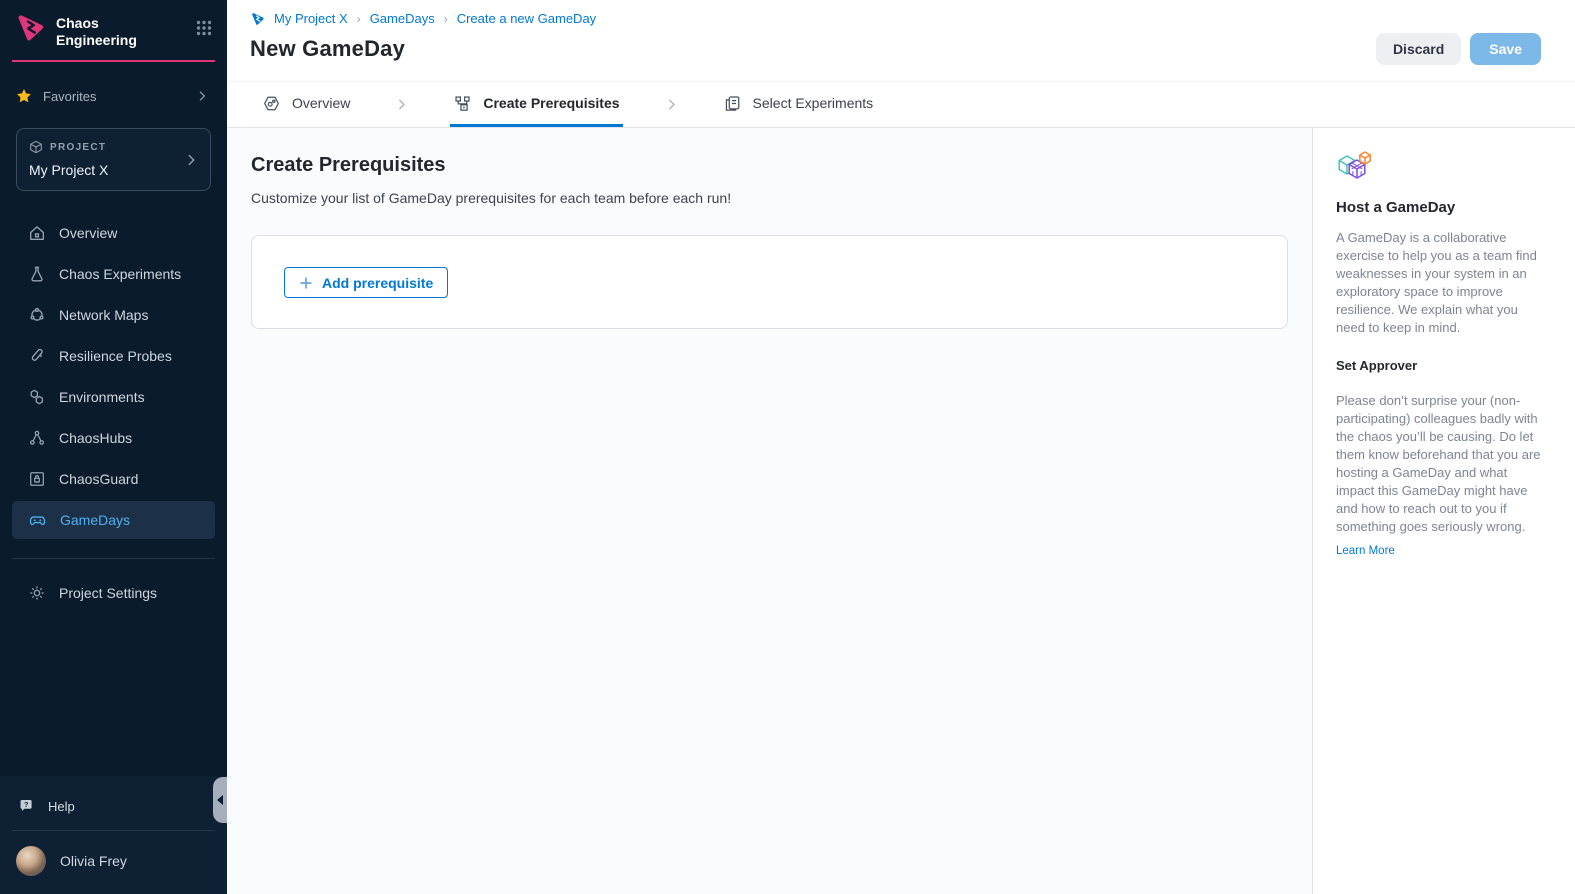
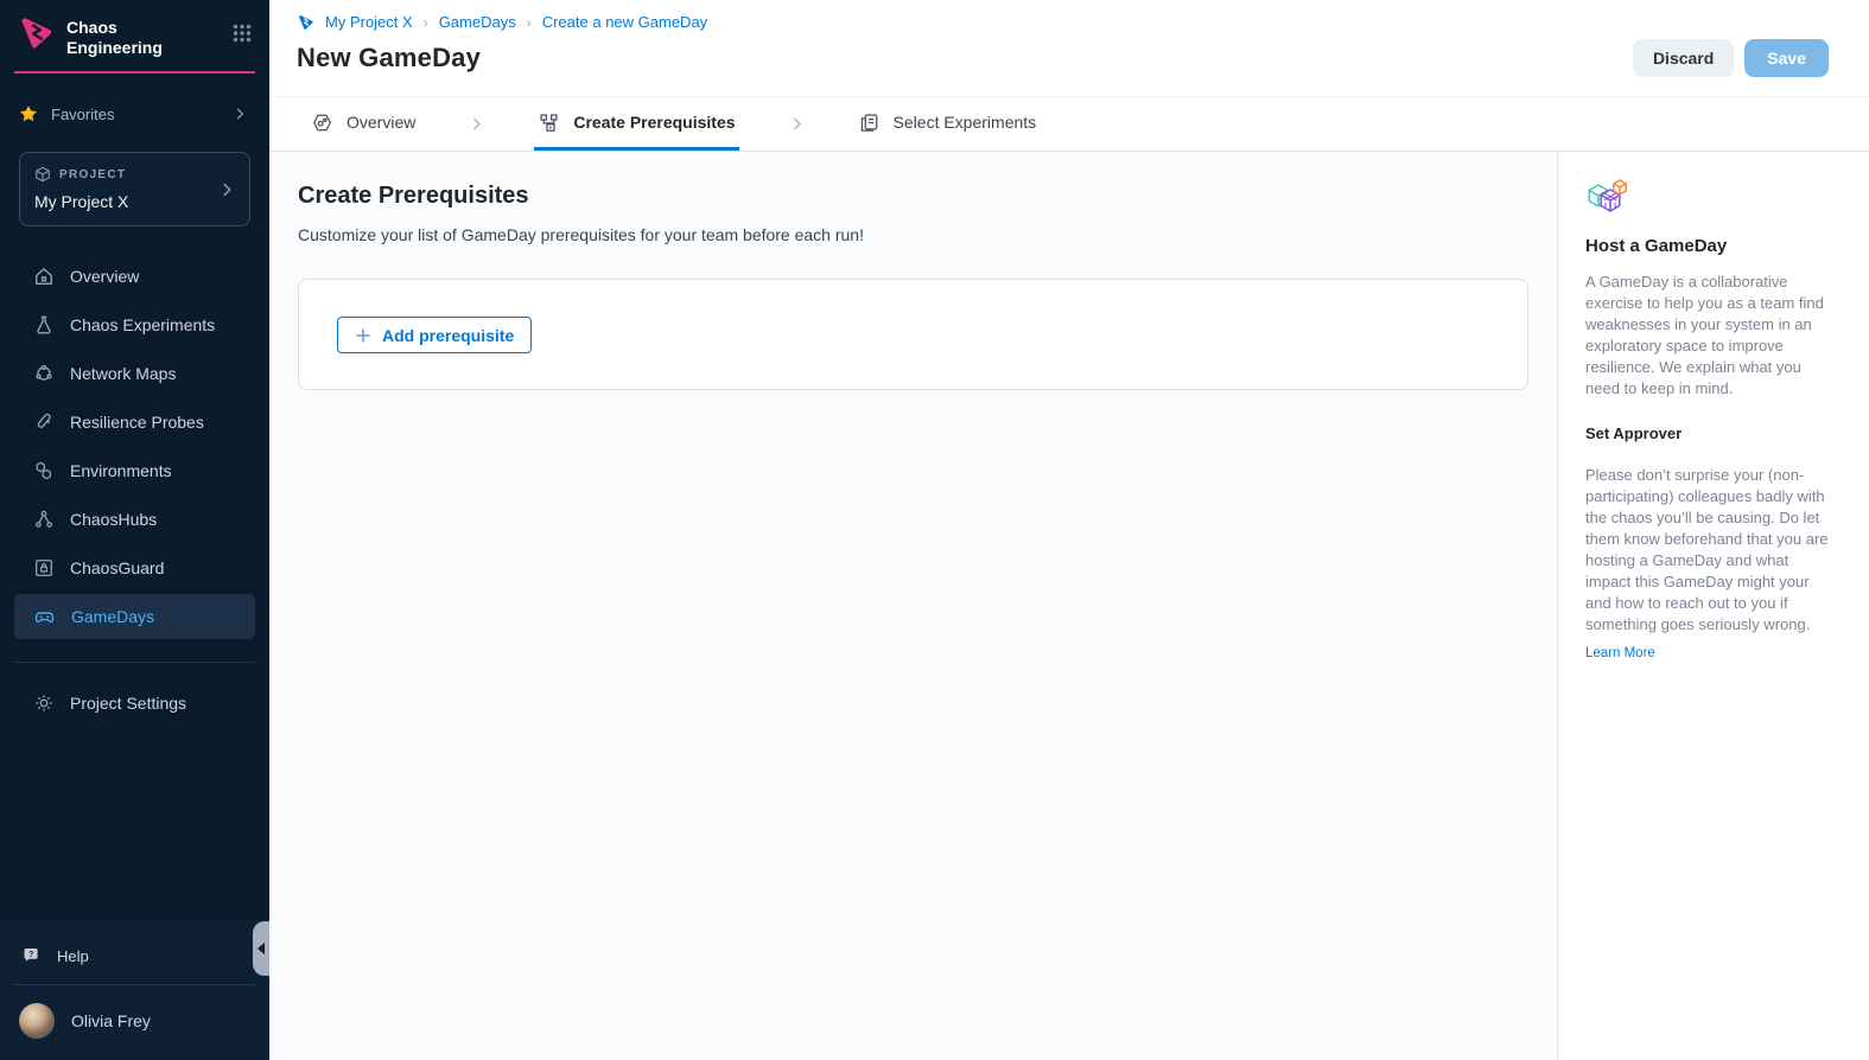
  Chaos
  Engineering
  Favorites
  PROJECT
  My Project X
  Overview
  Chaos Experiments
  Network Maps
  Resilience Probes
  Environments
  ChaosHubs
  ChaosGuard
  GameDays
  Project Settings
  ?
  Help
  Olivia Frey
  My Project X
  ›
  GameDays
  ›
  Create a new GameDay
  New GameDay
  Discard
  Save
  Overview
  Create Prerequisites
  Select Experiments
  Create Prerequisites
- Customize your list of GameDay prerequisites for each team before each run!
+ Customize your list of GameDay prerequisites for your team before each run!
  Add prerequisite
  Host a GameDay
  A GameDay is a collaborative exercise to help you as a team find weaknesses in your system in an exploratory space to improve resilience. We explain what you need to keep in mind.
  Set Approver
- Please don’t surprise your (non-participating) colleagues badly with the chaos you’ll be causing. Do let them know beforehand that you are hosting a GameDay and what impact this GameDay might have and how to reach out to you if something goes seriously wrong.
+ Please don’t surprise your (non-participating) colleagues badly with the chaos you’ll be causing. Do let them know beforehand that you are hosting a GameDay and what impact this GameDay might your and how to reach out to you if something goes seriously wrong.
  Learn More
